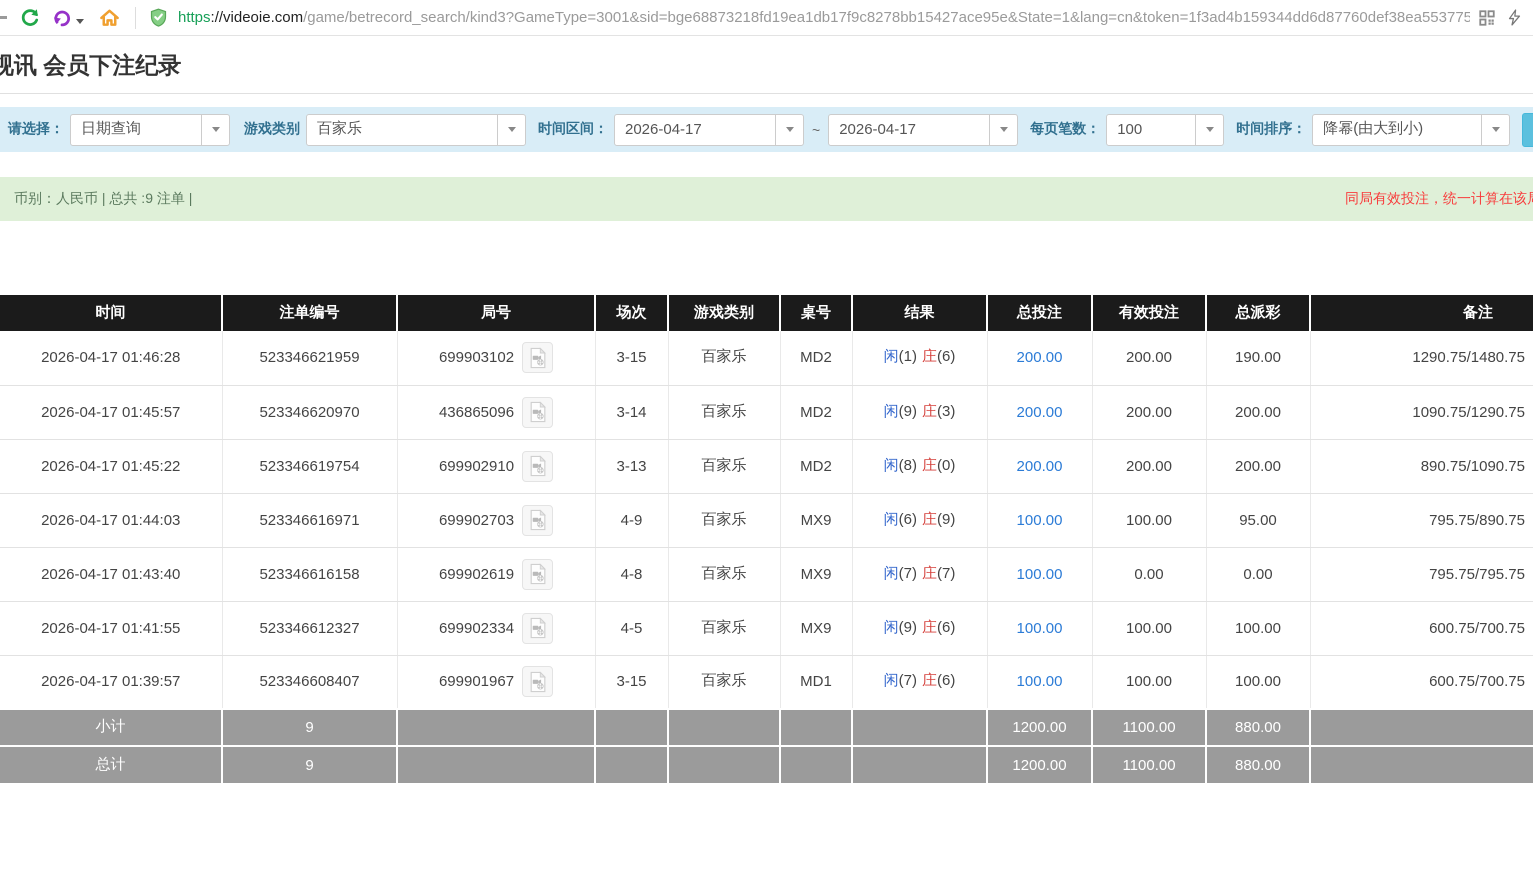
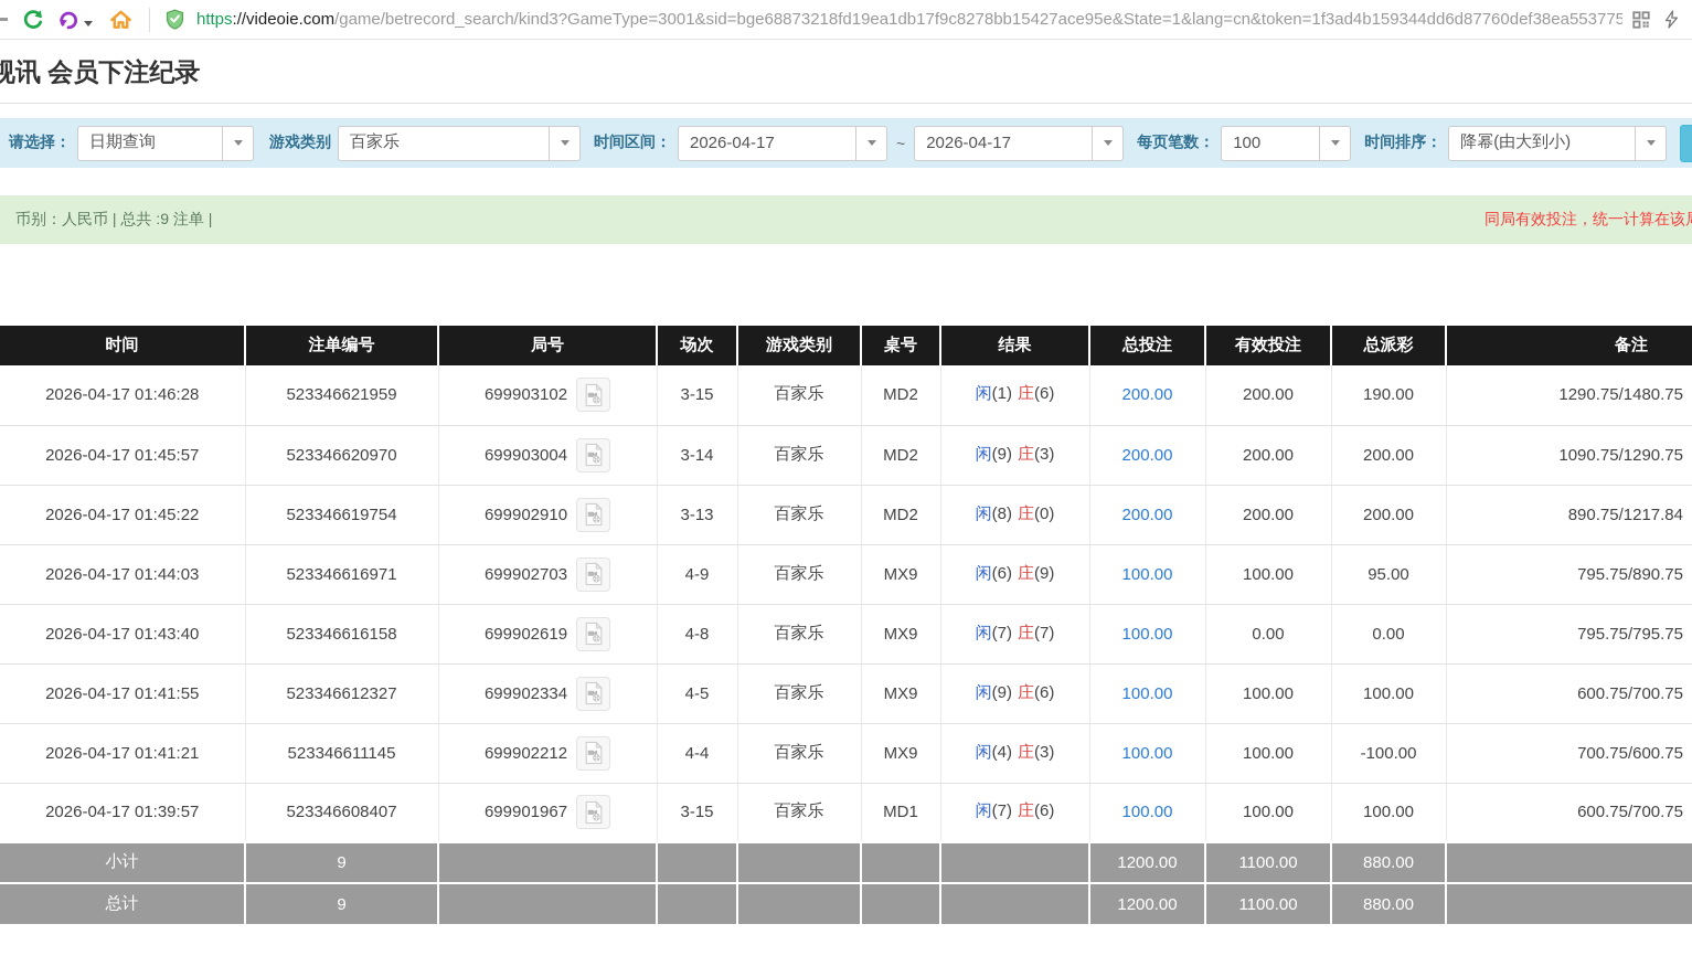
  https
  ://videoie.com
  /game/betrecord_search/kind3?GameType=3001&sid=bge68873218fd19ea1db17f9c8278bb15427ace95e&State=1&lang=cn&token=1f3ad4b159344dd6d87760def38ea553775
  视讯 会员下注纪录
  请选择：
  日期查询
  游戏类别
  百家乐
  时间区间：
  2026-04-17
  ~
  2026-04-17
  每页笔数：
  100
  时间排序：
  降幂(由大到小)
  币别：人民币 | 总共 :9 注单 |
  同局有效投注，统一计算在该
  时间	注单编号	局号	场次	游戏类别	桌号	结果	总投注	有效投注	总派彩	备注
  2026-04-17 01:46:28	523346621959	699903102	3-15	百家乐	MD2	闲(1) 庄(6)	200.00	200.00	190.00	1290.75/1480.75
- 2026-04-17 01:45:57	523346620970	436865096	3-14	百家乐	MD2	闲(9) 庄(3)	200.00	200.00	200.00	1090.75/1290.75
+ 2026-04-17 01:45:57	523346620970	699903004	3-14	百家乐	MD2	闲(9) 庄(3)	200.00	200.00	200.00	1090.75/1290.75
- 2026-04-17 01:45:22	523346619754	699902910	3-13	百家乐	MD2	闲(8) 庄(0)	200.00	200.00	200.00	890.75/1090.75
+ 2026-04-17 01:45:22	523346619754	699902910	3-13	百家乐	MD2	闲(8) 庄(0)	200.00	200.00	200.00	890.75/1217.84
  2026-04-17 01:44:03	523346616971	699902703	4-9	百家乐	MX9	闲(6) 庄(9)	100.00	100.00	95.00	795.75/890.75
  2026-04-17 01:43:40	523346616158	699902619	4-8	百家乐	MX9	闲(7) 庄(7)	100.00	0.00	0.00	795.75/795.75
  2026-04-17 01:41:55	523346612327	699902334	4-5	百家乐	MX9	闲(9) 庄(6)	100.00	100.00	100.00	600.75/700.75
+ 2026-04-17 01:41:21	523346611145	699902212	4-4	百家乐	MX9	闲(4) 庄(3)	100.00	100.00	-100.00	700.75/600.75
  2026-04-17 01:39:57	523346608407	699901967	3-15	百家乐	MD1	闲(7) 庄(6)	100.00	100.00	100.00	600.75/700.75
  小计	9						1200.00	1100.00	880.00
  总计	9						1200.00	1100.00	880.00
